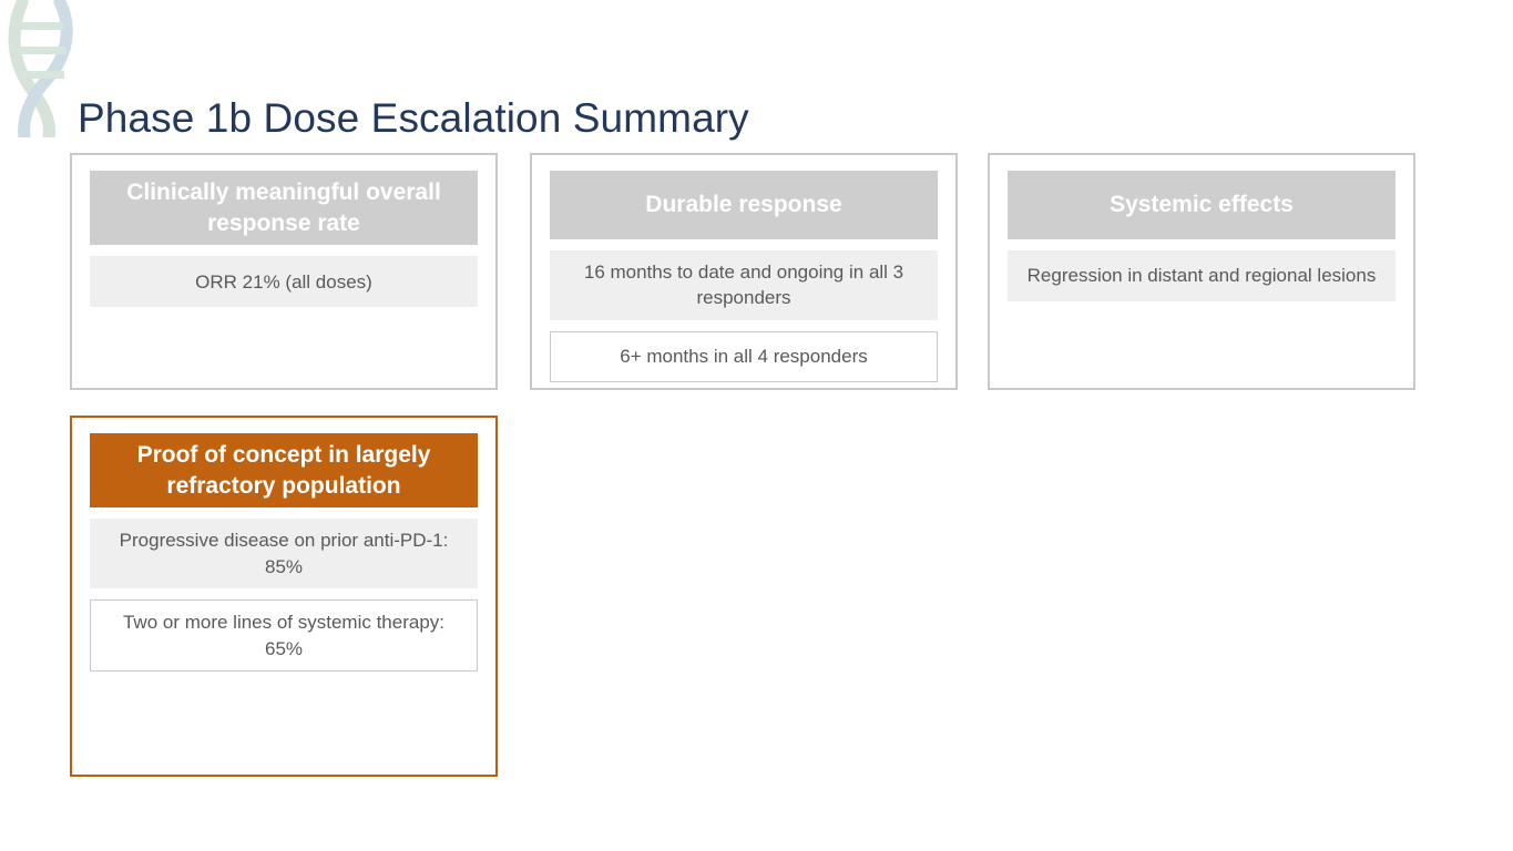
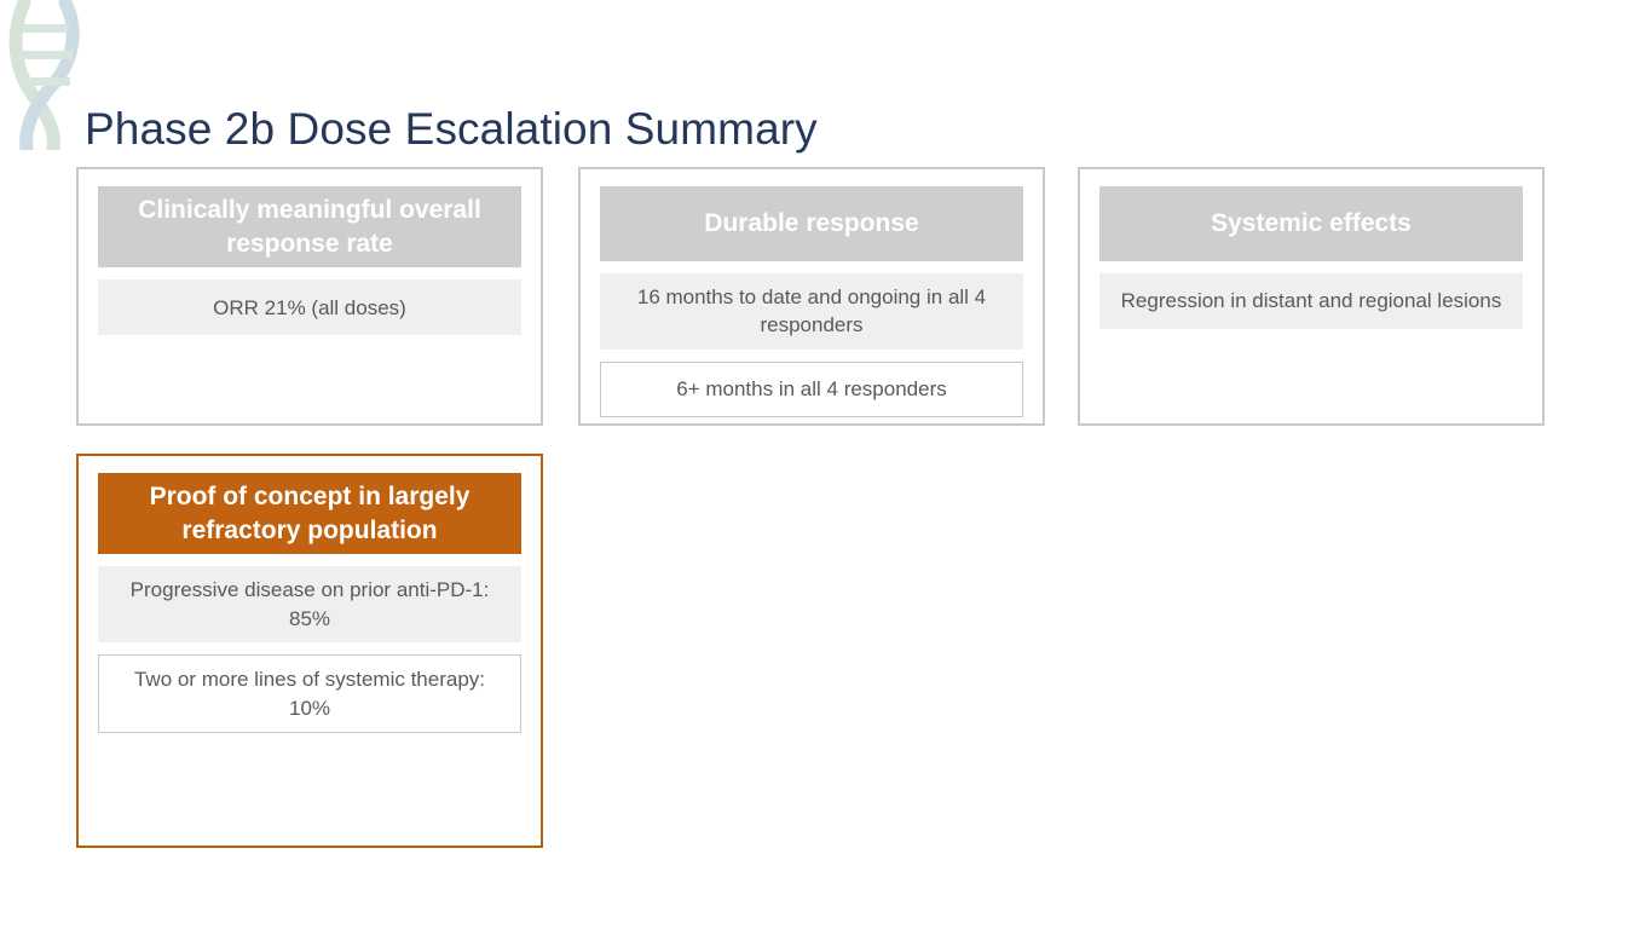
- Phase 1b Dose Escalation Summary
+ Phase 2b Dose Escalation Summary
  Clinically meaningful overall response rate
  ORR 21% (all doses)
  Durable response
- 16 months to date and ongoing in all 3 responders
+ 16 months to date and ongoing in all 4 responders
  6+ months in all 4 responders
  Systemic effects
  Regression in distant and regional lesions
  Proof of concept in largely refractory population
  Progressive disease on prior anti-PD-1: 85%
- Two or more lines of systemic therapy: 65%
+ Two or more lines of systemic therapy: 10%
